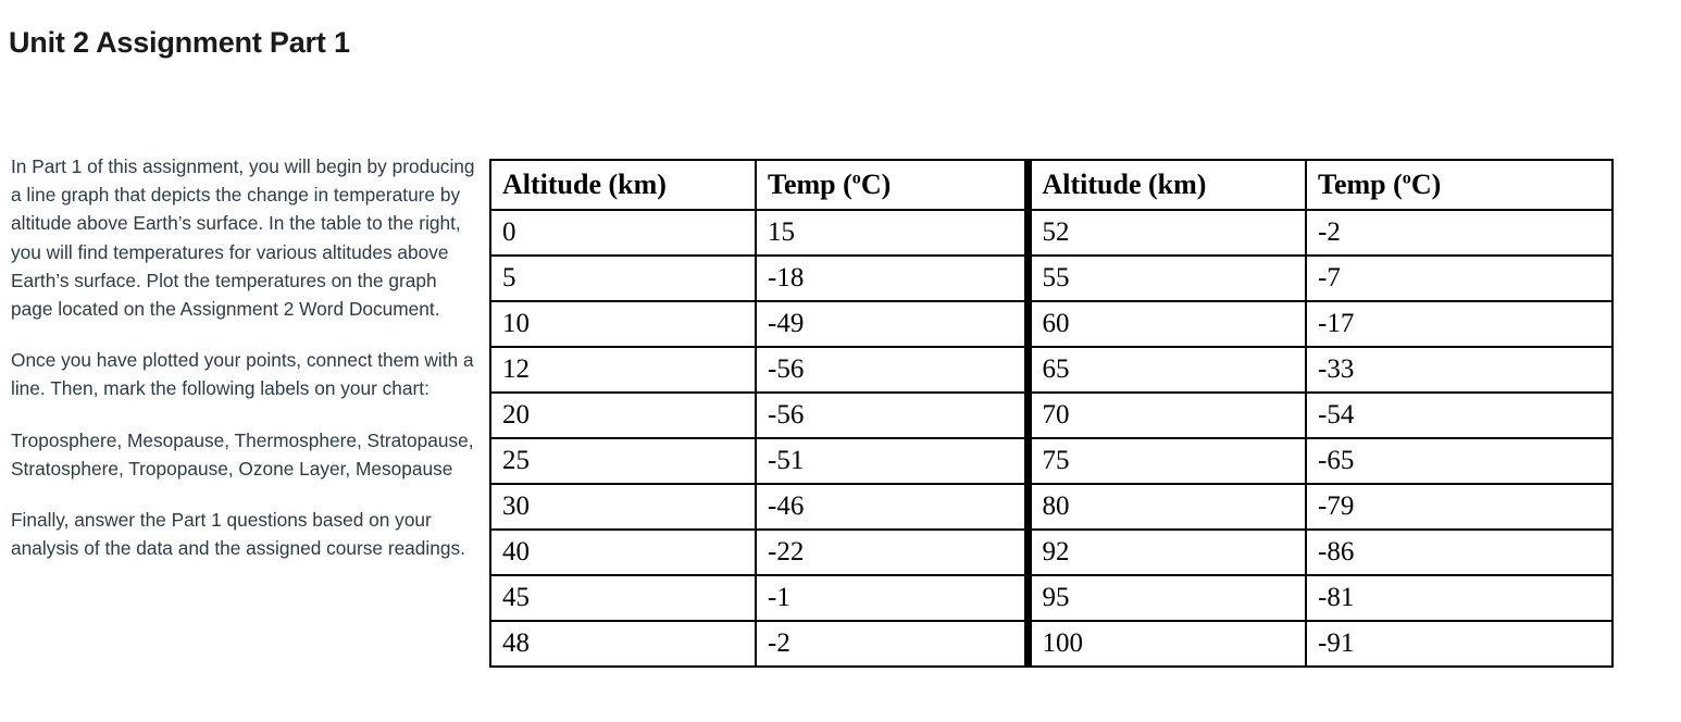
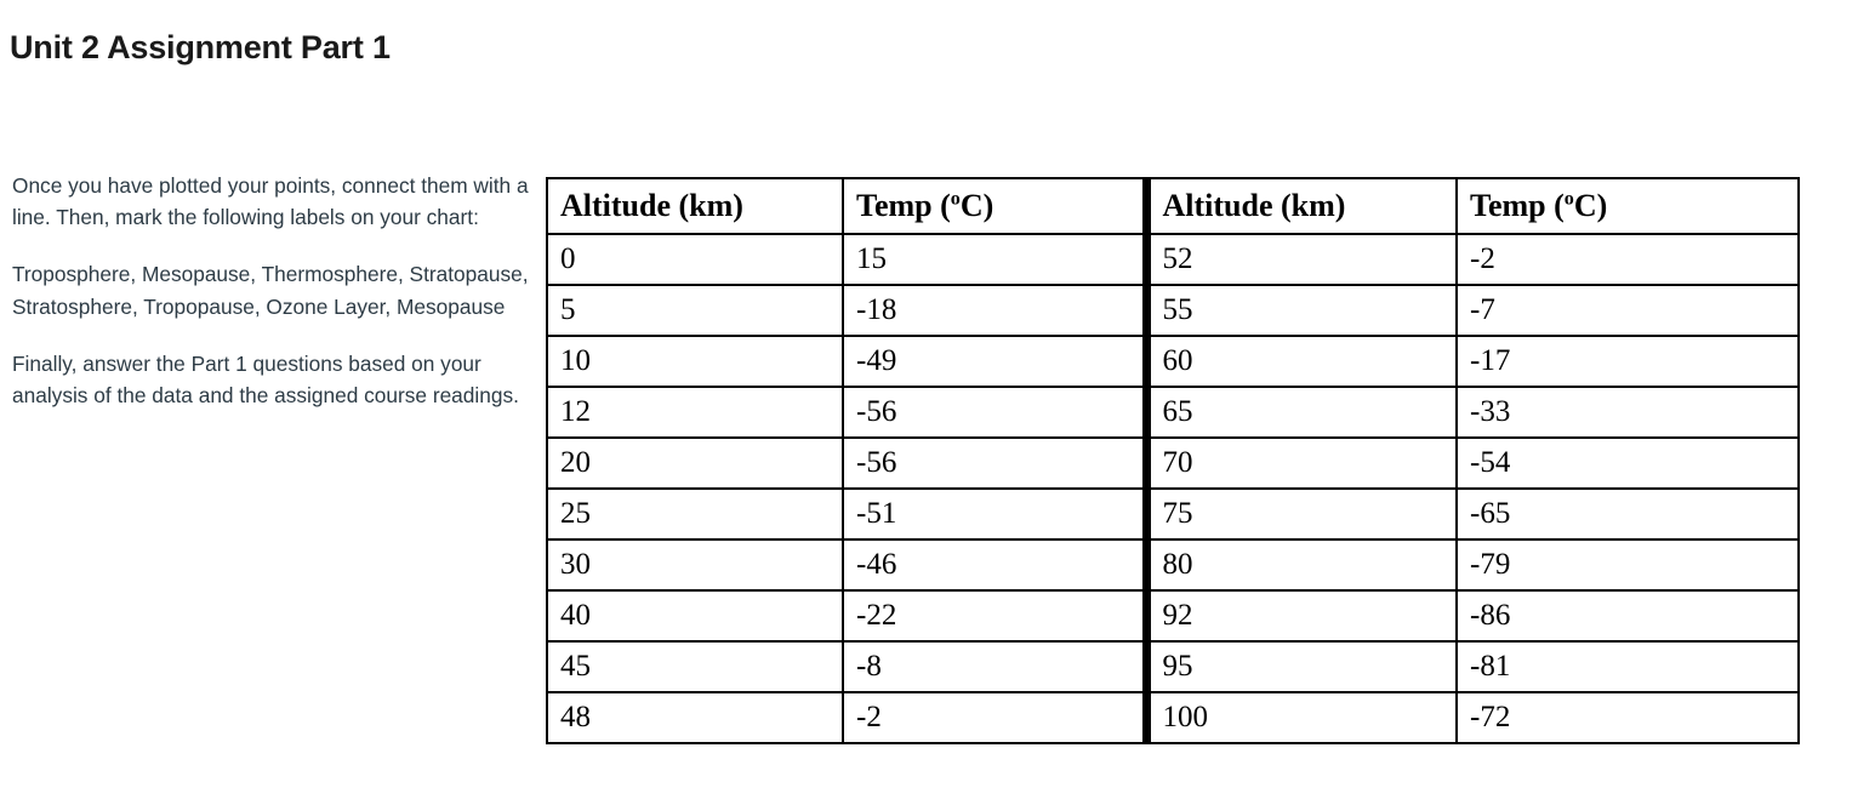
  Unit 2 Assignment Part 1
- In Part 1 of this assignment, you will begin by producing a line graph that depicts the change in temperature by altitude above Earth’s surface. In the table to the right, you will find temperatures for various altitudes above Earth’s surface. Plot the temperatures on the graph page located on the Assignment 2 Word Document.
  Once you have plotted your points, connect them with a line. Then, mark the following labels on your chart:
  Troposphere, Mesopause, Thermosphere, Stratopause, Stratosphere, Tropopause, Ozone Layer, Mesopause
  Finally, answer the Part 1 questions based on your analysis of the data and the assigned course readings.
  Altitude (km)	Temp (oC)	Altitude (km)	Temp (oC)
  0	15	52	-2
  5	-18	55	-7
  10	-49	60	-17
  12	-56	65	-33
  20	-56	70	-54
  25	-51	75	-65
  30	-46	80	-79
  40	-22	92	-86
- 45	-1	95	-81
+ 45	-8	95	-81
- 48	-2	100	-91
+ 48	-2	100	-72
